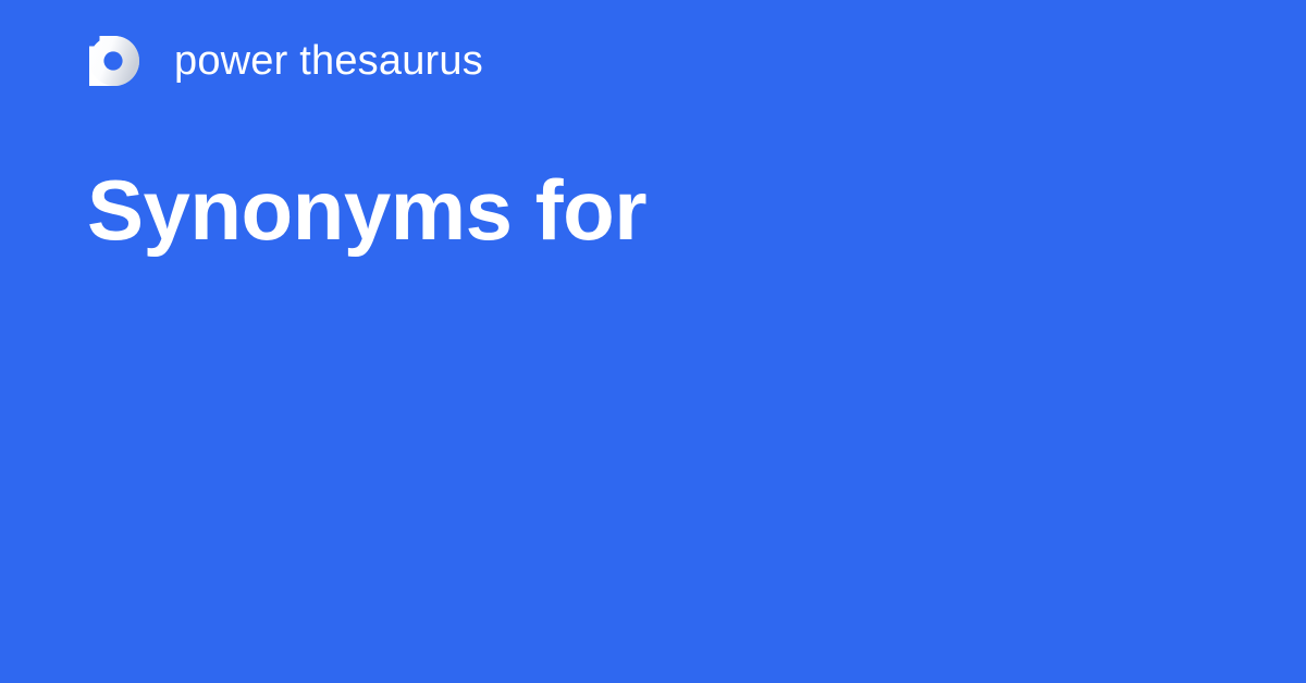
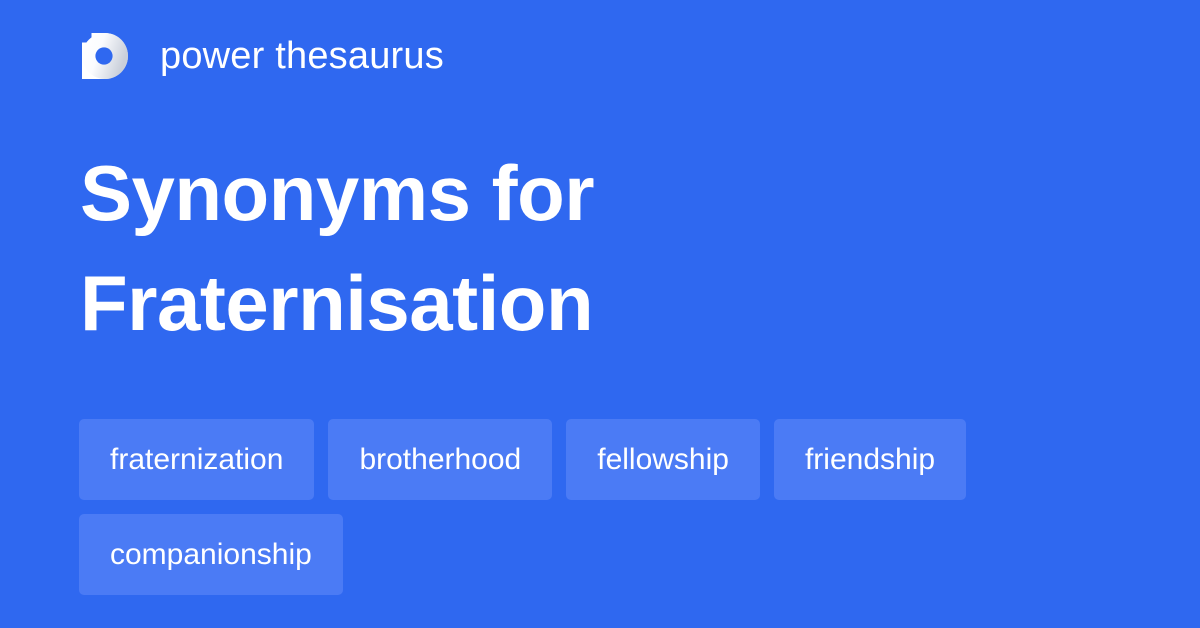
  power thesaurus
  Synonyms for
+ Fraternisation
+ fraternization
+ brotherhood
+ fellowship
+ friendship
+ companionship
